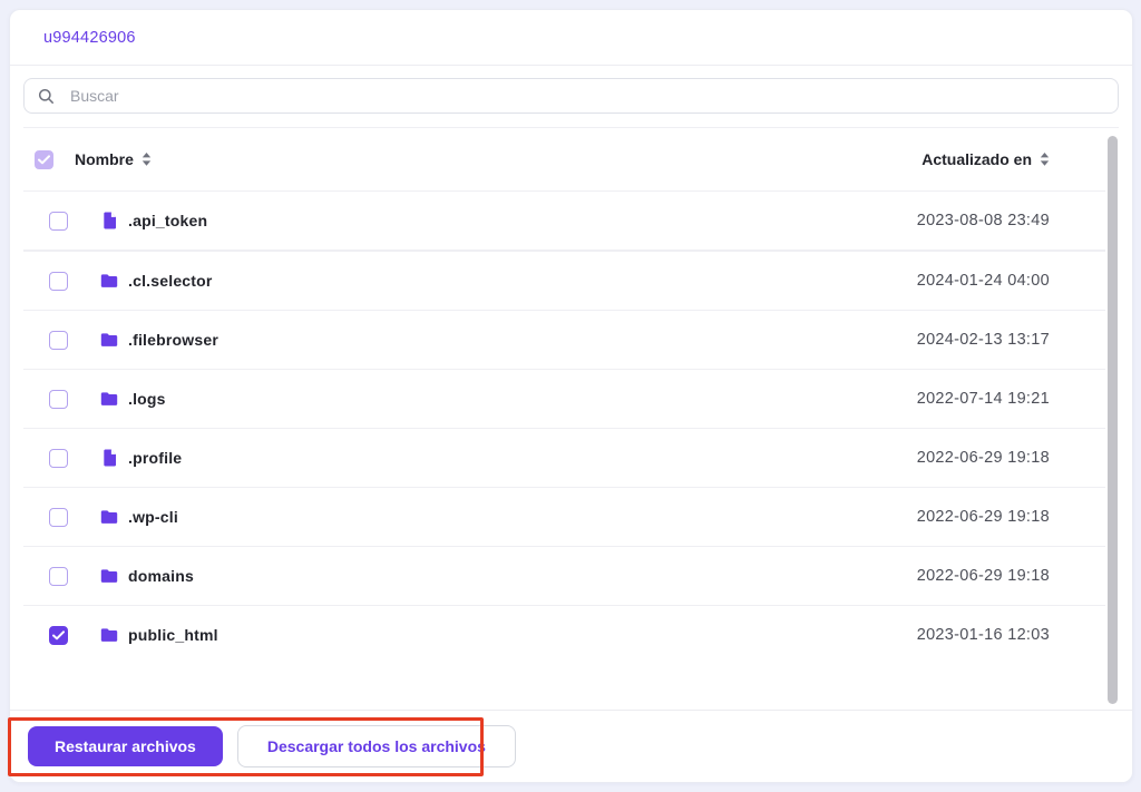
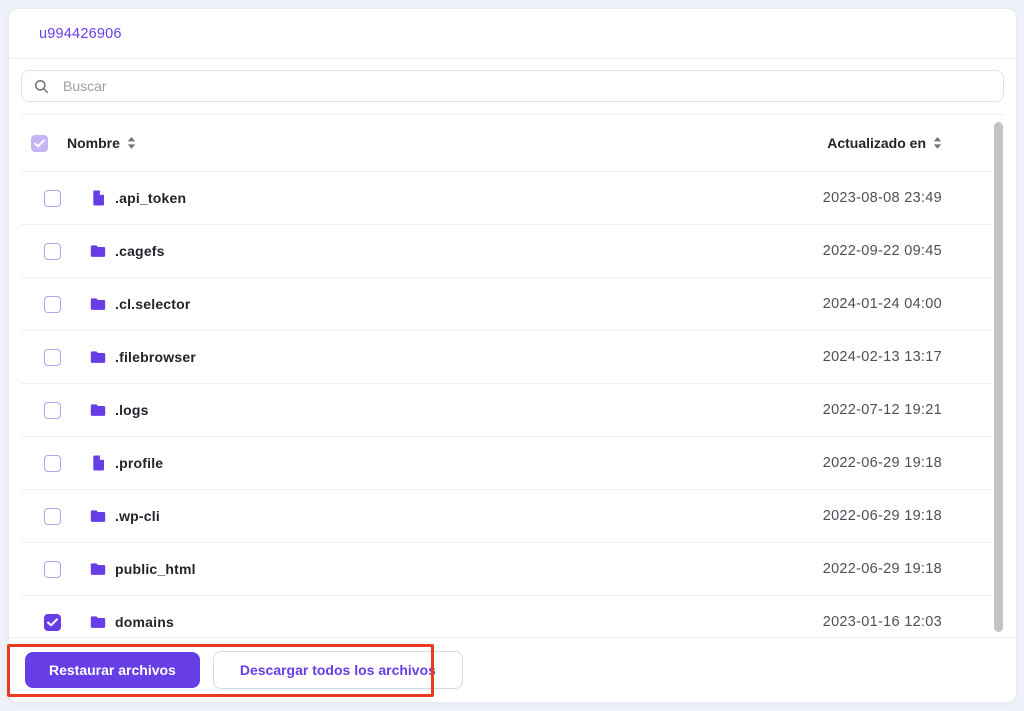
  u994426906
  Buscar
  Nombre
  Actualizado en
  .api_token
  2023-08-08 23:49
+ .cagefs
+ 2022-09-22 09:45
  .cl.selector
  2024-01-24 04:00
  .filebrowser
  2024-02-13 13:17
  .logs
- 2022-07-14 19:21
+ 2022-07-12 19:21
  .profile
  2022-06-29 19:18
  .wp-cli
  2022-06-29 19:18
- domains
+ public_html
  2022-06-29 19:18
- public_html
+ domains
  2023-01-16 12:03
  Restaurar archivos
  Descargar todos los archivos
